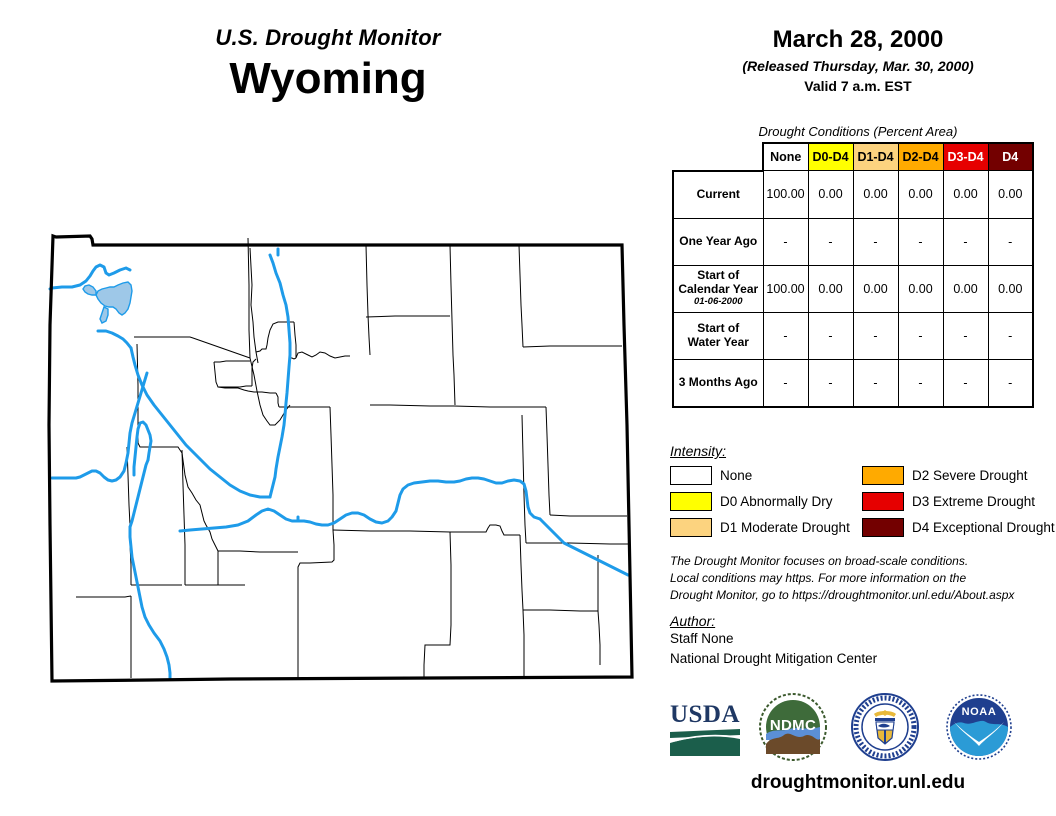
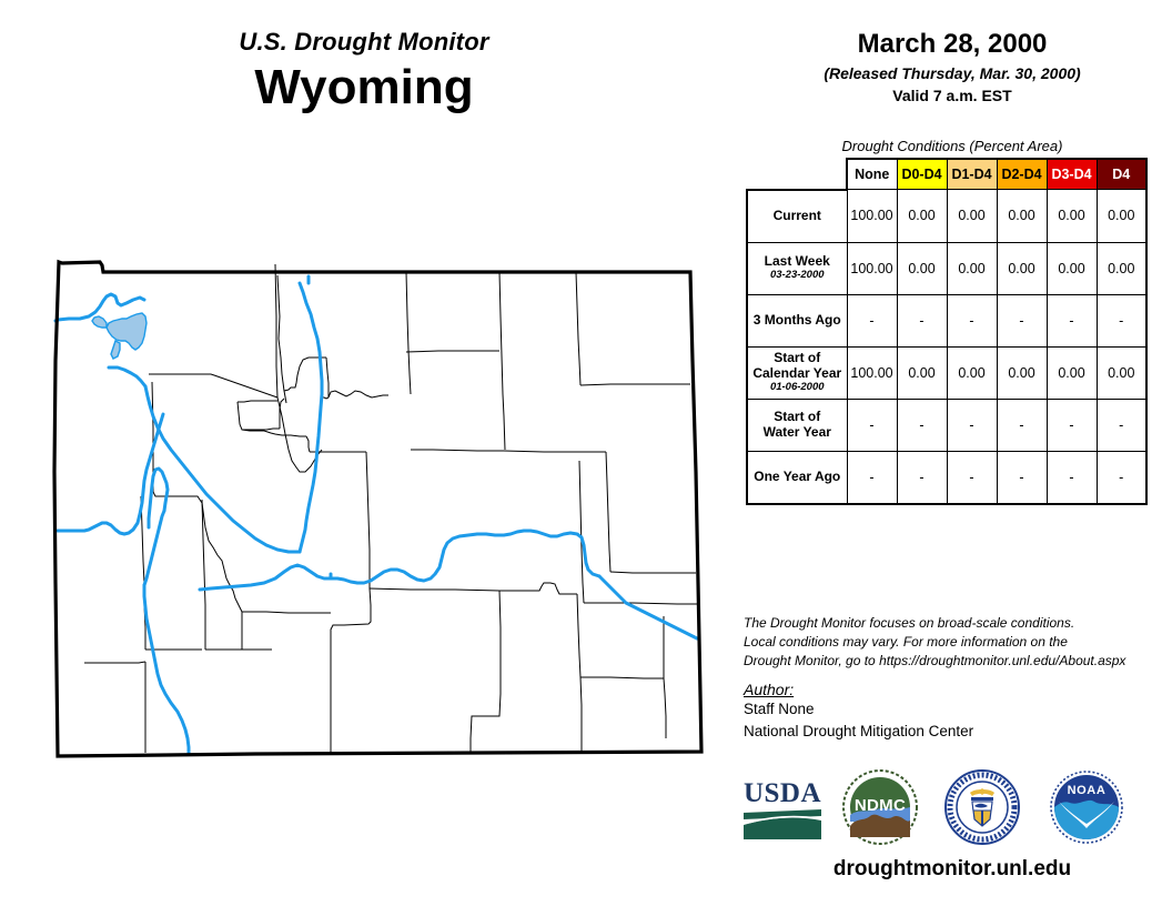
  U.S. Drought Monitor
  Wyoming
  March 28, 2000
  (Released Thursday, Mar. 30, 2000)
  Valid 7 a.m. EST
  Drought Conditions (Percent Area)
  	None	D0-D4	D1-D4	D2-D4	D3-D4	D4
  Current	100.00	0.00	0.00	0.00	0.00	0.00
+ Last Week03-23-2000	100.00	0.00	0.00	0.00	0.00	0.00
- One Year Ago	-	-	-	-	-	-
+ 3 Months Ago	-	-	-	-	-	-
  Start ofCalendar Year01-06-2000	100.00	0.00	0.00	0.00	0.00	0.00
  Start ofWater Year	-	-	-	-	-	-
- 3 Months Ago	-	-	-	-	-	-
+ One Year Ago	-	-	-	-	-	-
- Intensity:
- None
- D0 Abnormally Dry
- D1 Moderate Drought
- D2 Severe Drought
- D3 Extreme Drought
- D4 Exceptional Drought
  The Drought Monitor focuses on broad-scale conditions.
- Local conditions may https. For more information on the
+ Local conditions may vary. For more information on the
  Drought Monitor, go to https://droughtmonitor.unl.edu/About.aspx
  Author:
  Staff None
  National Drought Mitigation Center
  USDA
  NDMC
  NOAA
  droughtmonitor.unl.edu
